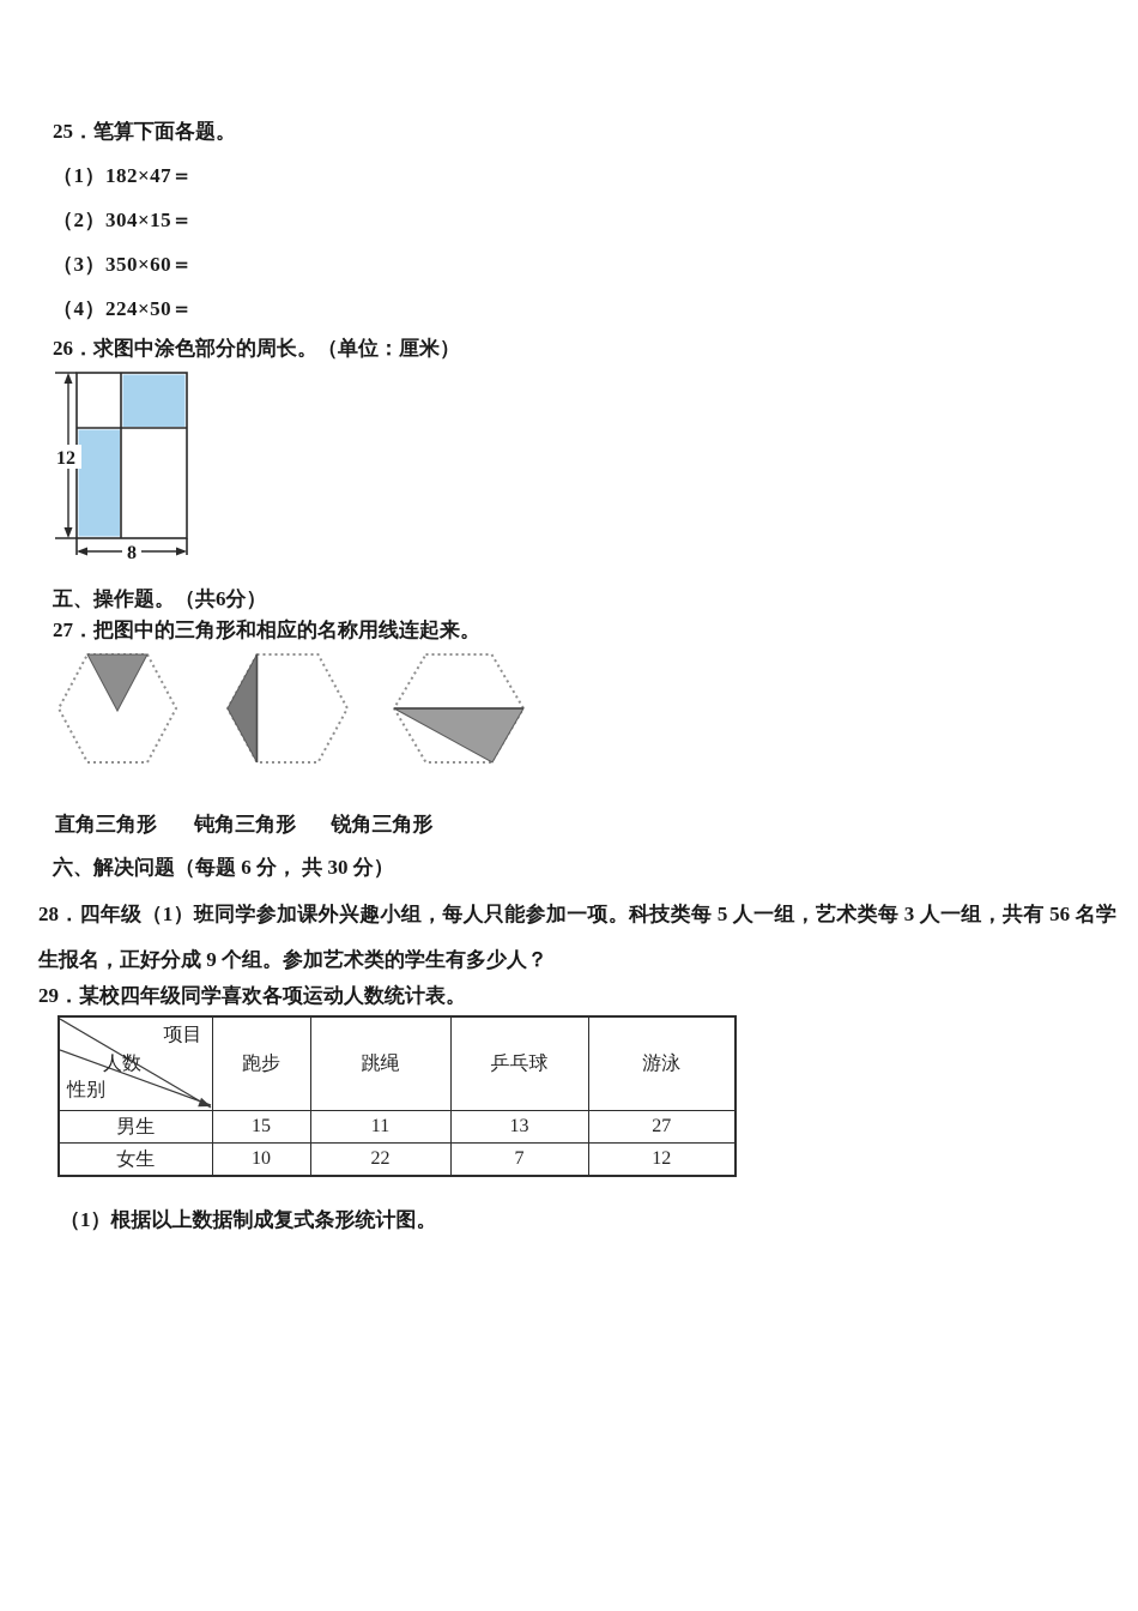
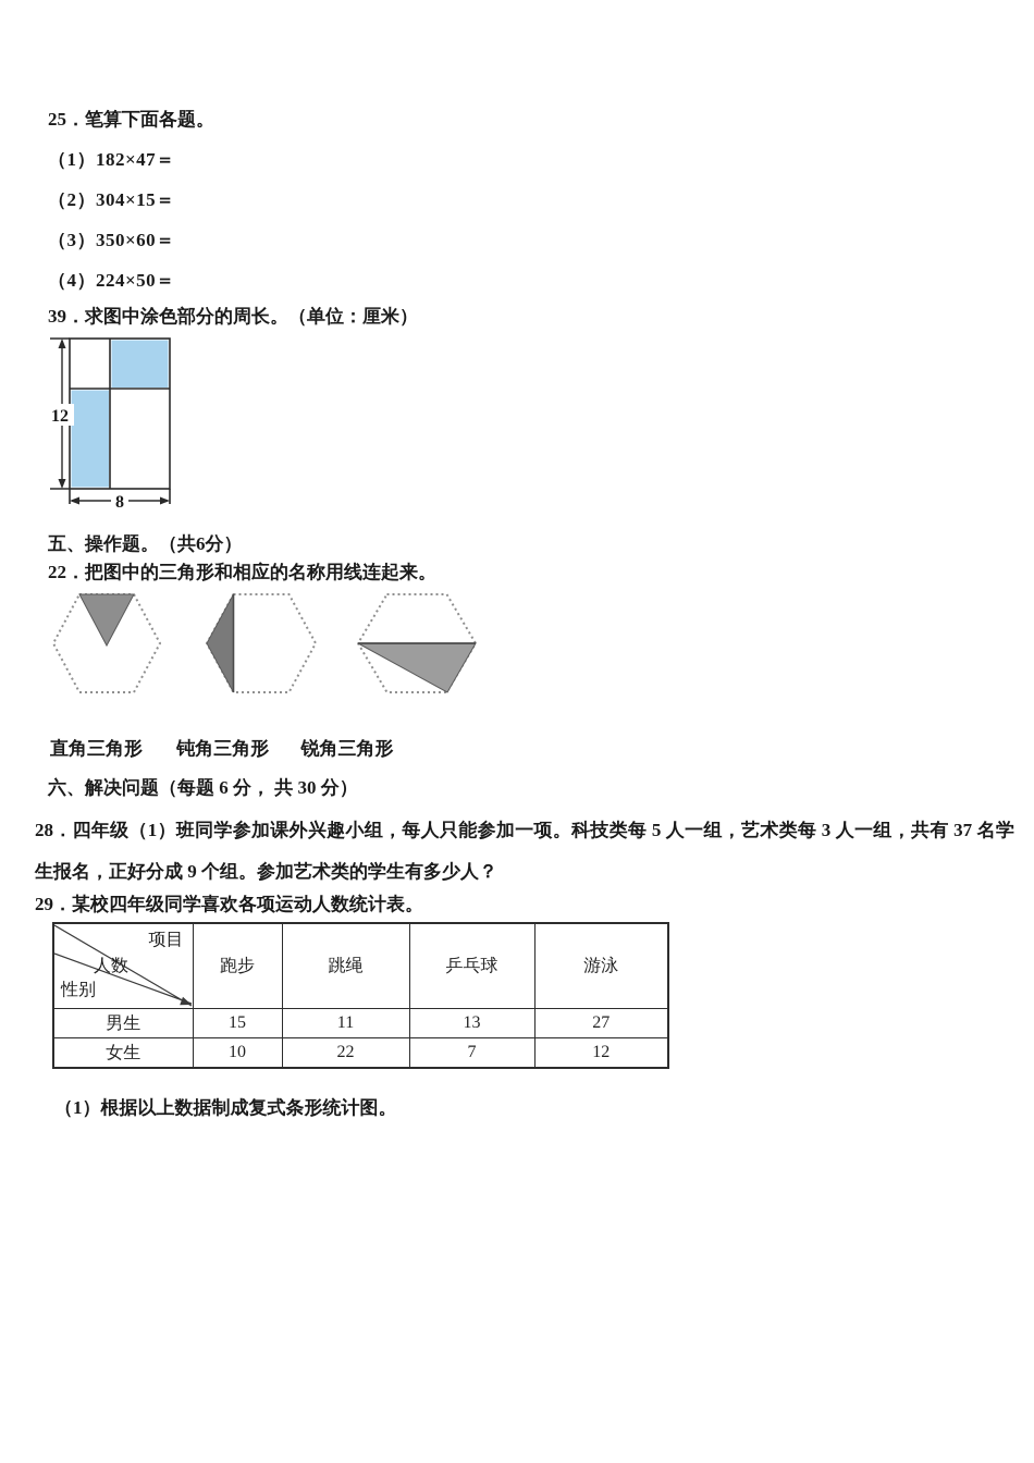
  25．笔算下面各题。
  （1）182×47＝
  （2）304×15＝
  （3）350×60＝
  （4）224×50＝
- 26．求图中涂色部分的周长。（单位：厘米）
+ 39．求图中涂色部分的周长。（单位：厘米）
  12
  8
  五、操作题。（共6分）
- 27．把图中的三角形和相应的名称用线连起来。
+ 22．把图中的三角形和相应的名称用线连起来。
  直角三角形 钝角三角形 锐角三角形
  六、解决问题（每题 6 分， 共 30 分）
- 28．四年级（1）班同学参加课外兴趣小组，每人只能参加一项。科技类每 5 人一组，艺术类每 3 人一组，共有 56 名学生报名，正好分成 9 个组。参加艺术类的学生有多少人？
+ 28．四年级（1）班同学参加课外兴趣小组，每人只能参加一项。科技类每 5 人一组，艺术类每 3 人一组，共有 37 名学生报名，正好分成 9 个组。参加艺术类的学生有多少人？
  29．某校四年级同学喜欢各项运动人数统计表。
  项目 人数 性别	跑步	跳绳	乒乓球	游泳
  男生	15	11	13	27
  女生	10	22	7	12
  （1）根据以上数据制成复式条形统计图。
